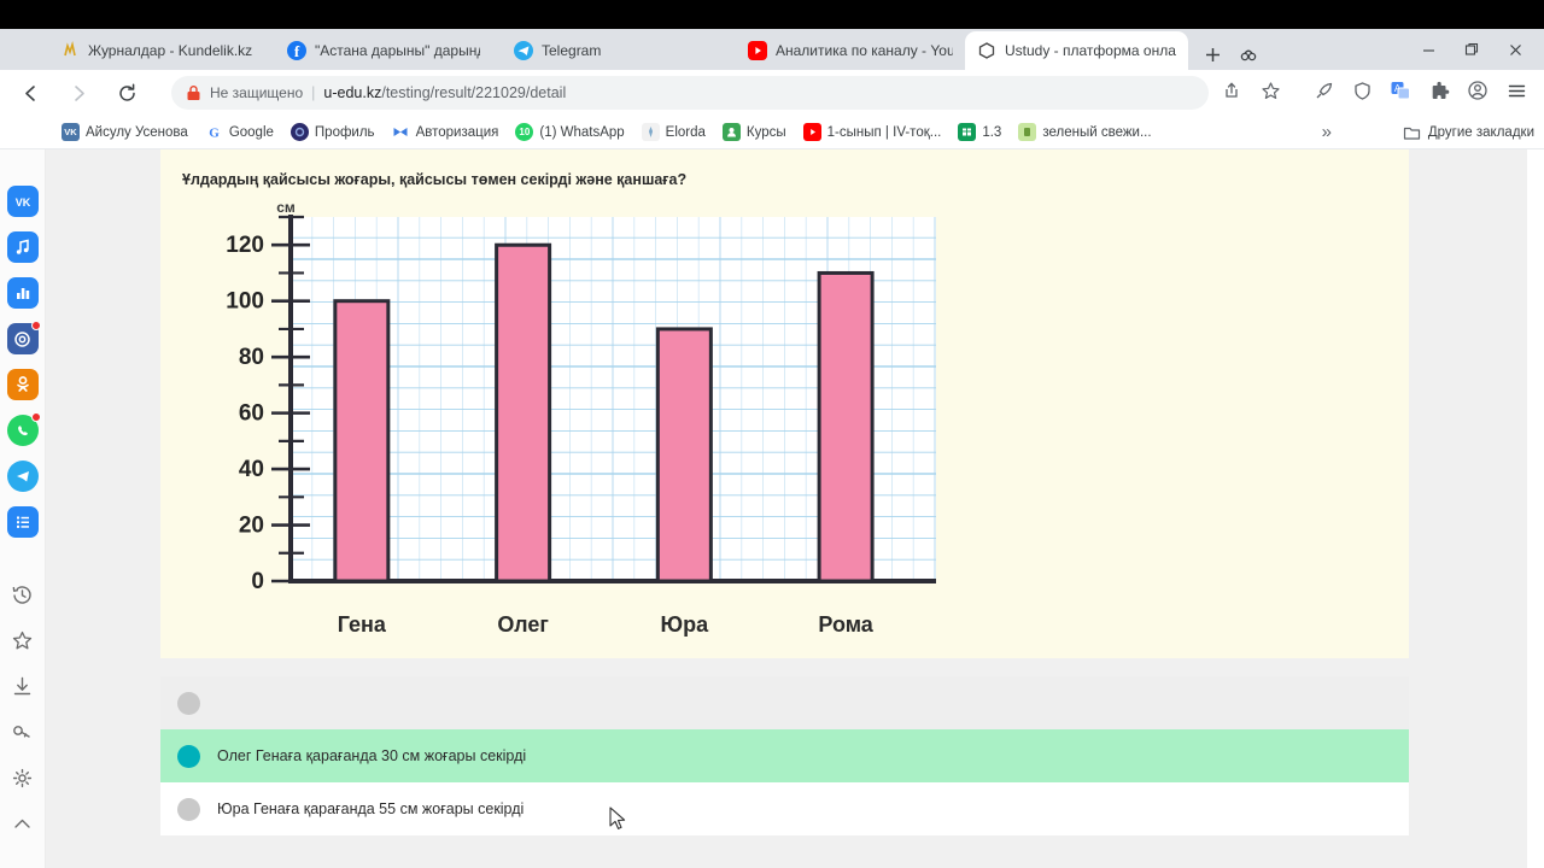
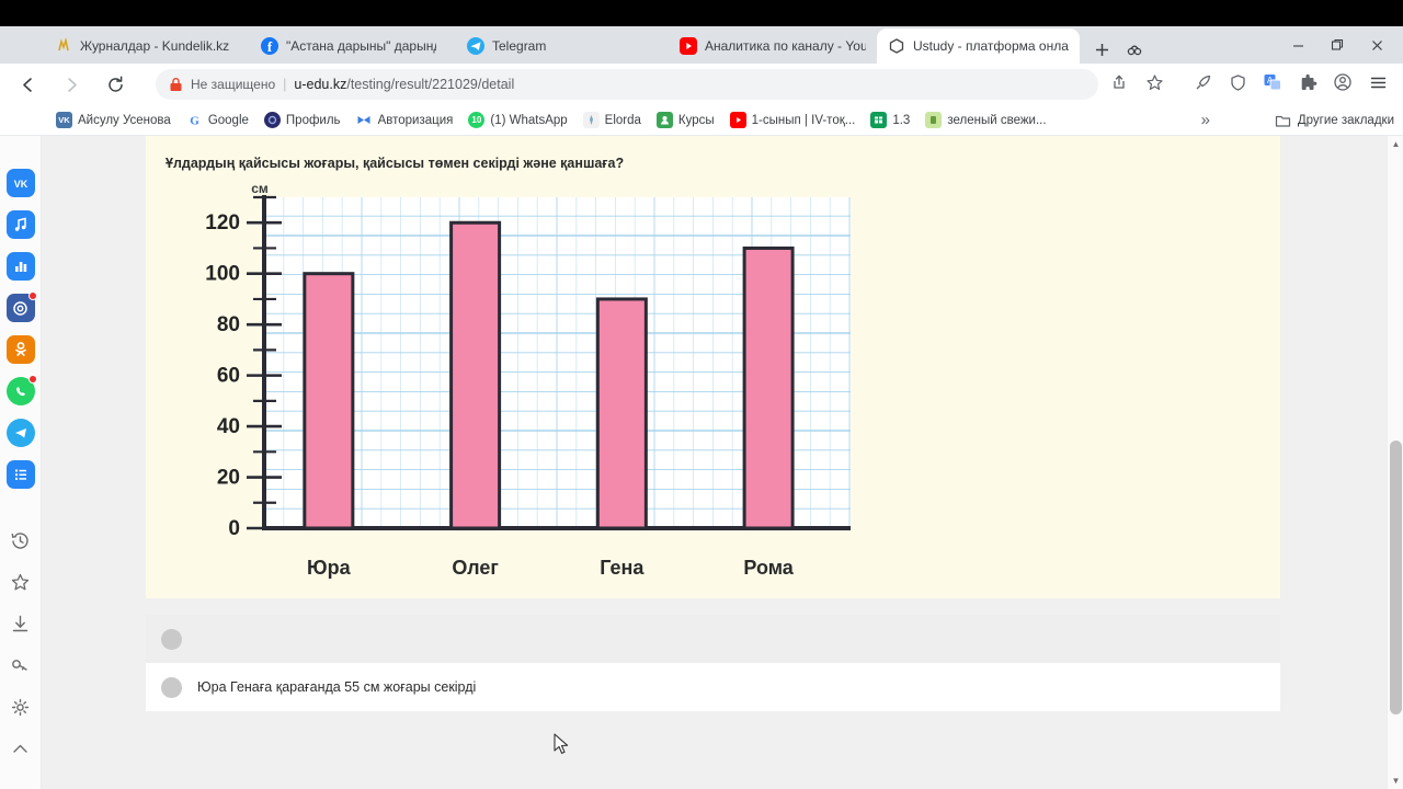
  Журналдар - Kundelik.kz
  f
  "Астана дарыны" дарын
  Telegram
  Аналитика по каналу - You
  Ustudy - платформа онла
  Не защищено
  |
  u-edu.kz/testing/result/221029/detail
  A
  VK
  Айсулу Усенова
  G
  Google
  Профиль
  Авторизация
  10
  (1) WhatsApp
  Elorda
  Курсы
  1-сынып | IV-тоқ...
  1.3
  зеленый свежи...
  »
  Другие закладки
  VK
  Ұлдардың қайсысы жоғары, қайсысы төмен секірді және қаншаға?
  см
  0
  20
  40
  60
  80
  100
  120
- Гена
+ Юра
  Олег
- Юра
+ Гена
  Рома
- Олег Генаға қарағанда 30 см жоғары секірді
  Юра Генаға қарағанда 55 см жоғары секірді
+ ▲
+ ▼
